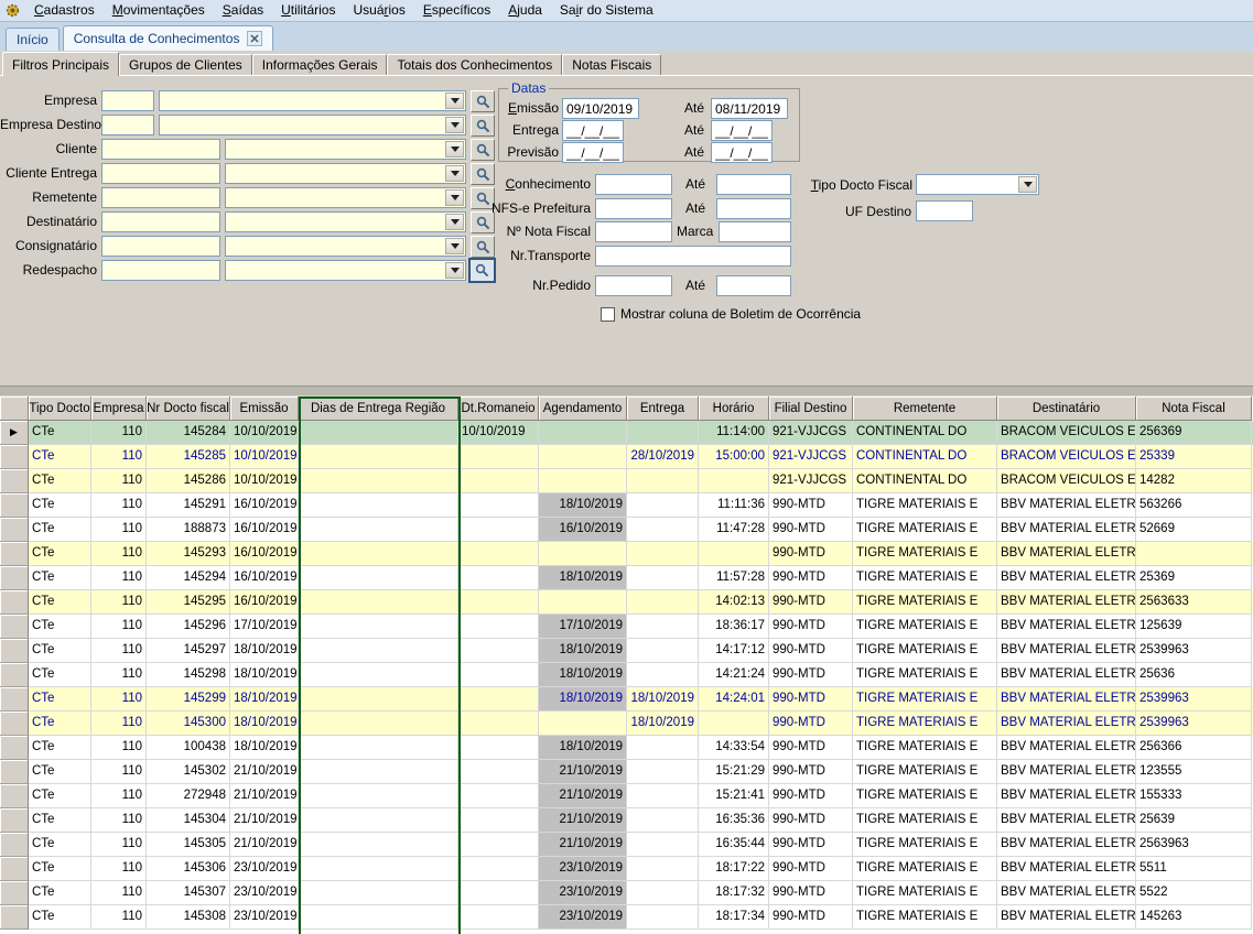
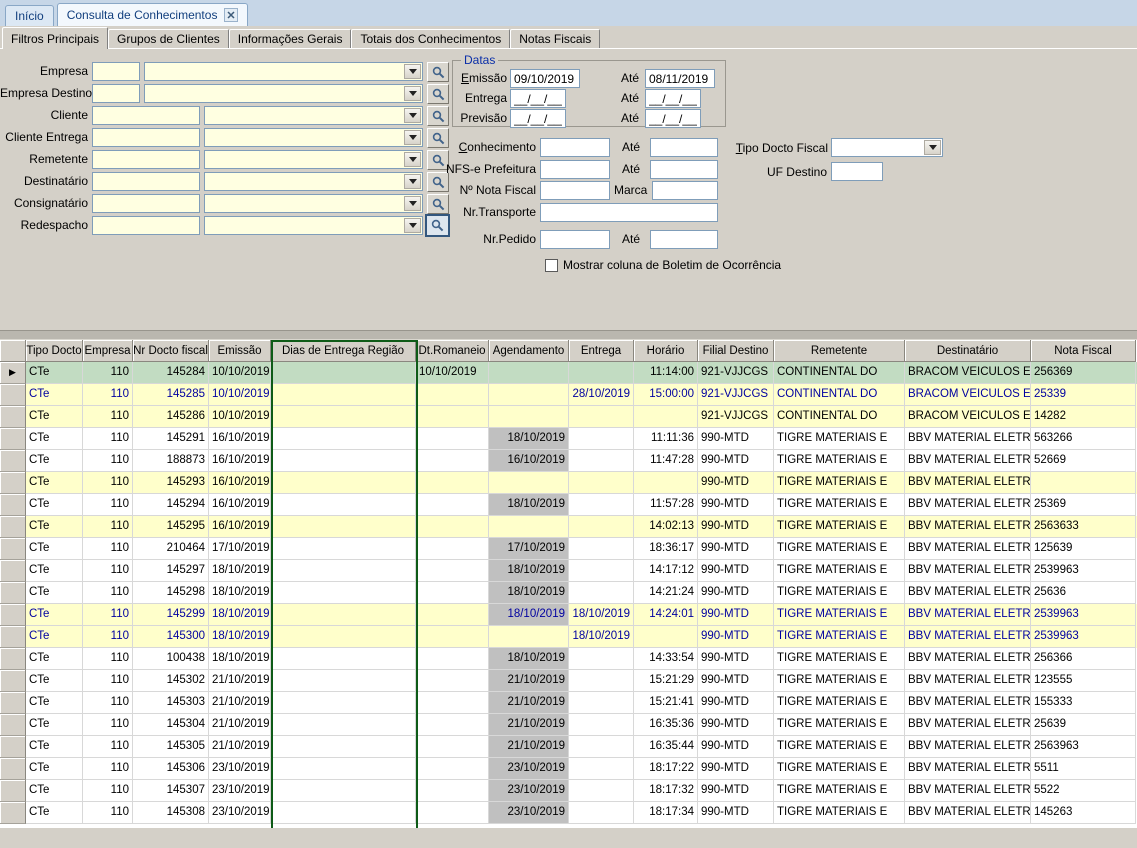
- Cadastros
- Movimentações
- Saídas
- Utilitários
- Usuários
- Específicos
- Ajuda
- Sair do Sistema
  Início
  Consulta de Conhecimentos
  Filtros Principais
  Grupos de Clientes
  Informações Gerais
  Totais dos Conhecimentos
  Notas Fiscais
  Datas
  Emissão
  09/10/2019
  Até
  08/11/2019
  Entrega
  __/__/__
  Até
  __/__/__
  Previsão
  __/__/__
  Até
  __/__/__
  Mostrar coluna de Boletim de Ocorrência
  Empresa
  Empresa Destino
  Cliente
  Cliente Entrega
  Remetente
  Destinatário
  Consignatário
  Redespacho
  Conhecimento
  Até
  NFS-e Prefeitura
  Até
  Nº Nota Fiscal
  Marca
  Nr.Transporte
  Nr.Pedido
  Até
  Tipo Docto Fiscal
  UF Destino
  Tipo Docto
  Empresa
  Nr Docto fiscal
  Emissão
  Dias de Entrega Região
  Dt.Romaneio
  Agendamento
  Entrega
  Horário
  Filial Destino
  Remetente
  Destinatário
  Nota Fiscal
  ▶
  CTe
  110
  145284
  10/10/2019
  10/10/2019
  11:14:00
  921-VJJCGS
  CONTINENTAL DO
  BRACOM VEICULOS E
  256369
  CTe
  110
  145285
  10/10/2019
  28/10/2019
  15:00:00
  921-VJJCGS
  CONTINENTAL DO
  BRACOM VEICULOS E
  25339
  CTe
  110
  145286
  10/10/2019
  921-VJJCGS
  CONTINENTAL DO
  BRACOM VEICULOS E
  14282
  CTe
  110
  145291
  16/10/2019
  18/10/2019
  11:11:36
  990-MTD
  TIGRE MATERIAIS E
  BBV MATERIAL ELETR
  563266
  CTe
  110
  188873
  16/10/2019
  16/10/2019
  11:47:28
  990-MTD
  TIGRE MATERIAIS E
  BBV MATERIAL ELETR
  52669
  CTe
  110
  145293
  16/10/2019
  990-MTD
  TIGRE MATERIAIS E
  BBV MATERIAL ELETR
  CTe
  110
  145294
  16/10/2019
  18/10/2019
  11:57:28
  990-MTD
  TIGRE MATERIAIS E
  BBV MATERIAL ELETR
  25369
  CTe
  110
  145295
  16/10/2019
  14:02:13
  990-MTD
  TIGRE MATERIAIS E
  BBV MATERIAL ELETR
  2563633
  CTe
  110
- 145296
+ 210464
  17/10/2019
  17/10/2019
  18:36:17
  990-MTD
  TIGRE MATERIAIS E
  BBV MATERIAL ELETR
  125639
  CTe
  110
  145297
  18/10/2019
  18/10/2019
  14:17:12
  990-MTD
  TIGRE MATERIAIS E
  BBV MATERIAL ELETR
  2539963
  CTe
  110
  145298
  18/10/2019
  18/10/2019
  14:21:24
  990-MTD
  TIGRE MATERIAIS E
  BBV MATERIAL ELETR
  25636
  CTe
  110
  145299
  18/10/2019
  18/10/2019
  18/10/2019
  14:24:01
  990-MTD
  TIGRE MATERIAIS E
  BBV MATERIAL ELETR
  2539963
  CTe
  110
  145300
  18/10/2019
  18/10/2019
  990-MTD
  TIGRE MATERIAIS E
  BBV MATERIAL ELETR
  2539963
  CTe
  110
  100438
  18/10/2019
  18/10/2019
  14:33:54
  990-MTD
  TIGRE MATERIAIS E
  BBV MATERIAL ELETR
  256366
  CTe
  110
  145302
  21/10/2019
  21/10/2019
  15:21:29
  990-MTD
  TIGRE MATERIAIS E
  BBV MATERIAL ELETR
  123555
  CTe
  110
- 272948
+ 145303
  21/10/2019
  21/10/2019
  15:21:41
  990-MTD
  TIGRE MATERIAIS E
  BBV MATERIAL ELETR
  155333
  CTe
  110
  145304
  21/10/2019
  21/10/2019
  16:35:36
  990-MTD
  TIGRE MATERIAIS E
  BBV MATERIAL ELETR
  25639
  CTe
  110
  145305
  21/10/2019
  21/10/2019
  16:35:44
  990-MTD
  TIGRE MATERIAIS E
  BBV MATERIAL ELETR
  2563963
  CTe
  110
  145306
  23/10/2019
  23/10/2019
  18:17:22
  990-MTD
  TIGRE MATERIAIS E
  BBV MATERIAL ELETR
  5511
  CTe
  110
  145307
  23/10/2019
  23/10/2019
  18:17:32
  990-MTD
  TIGRE MATERIAIS E
  BBV MATERIAL ELETR
  5522
  CTe
  110
  145308
  23/10/2019
  23/10/2019
  18:17:34
  990-MTD
  TIGRE MATERIAIS E
  BBV MATERIAL ELETR
  145263
